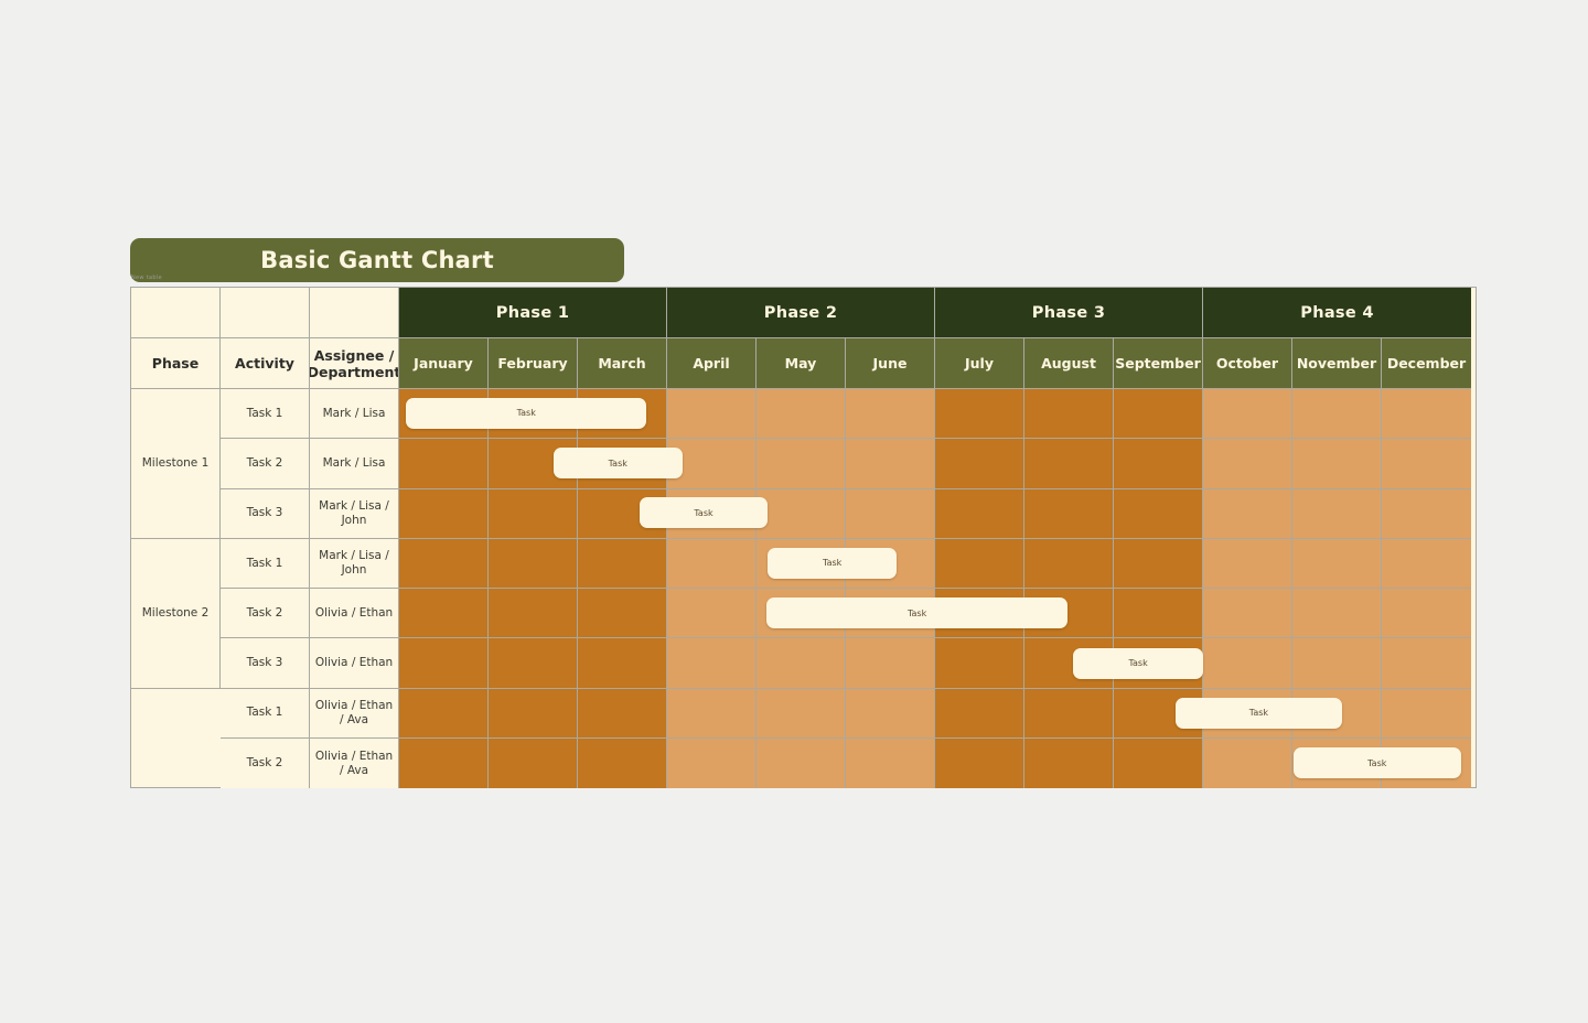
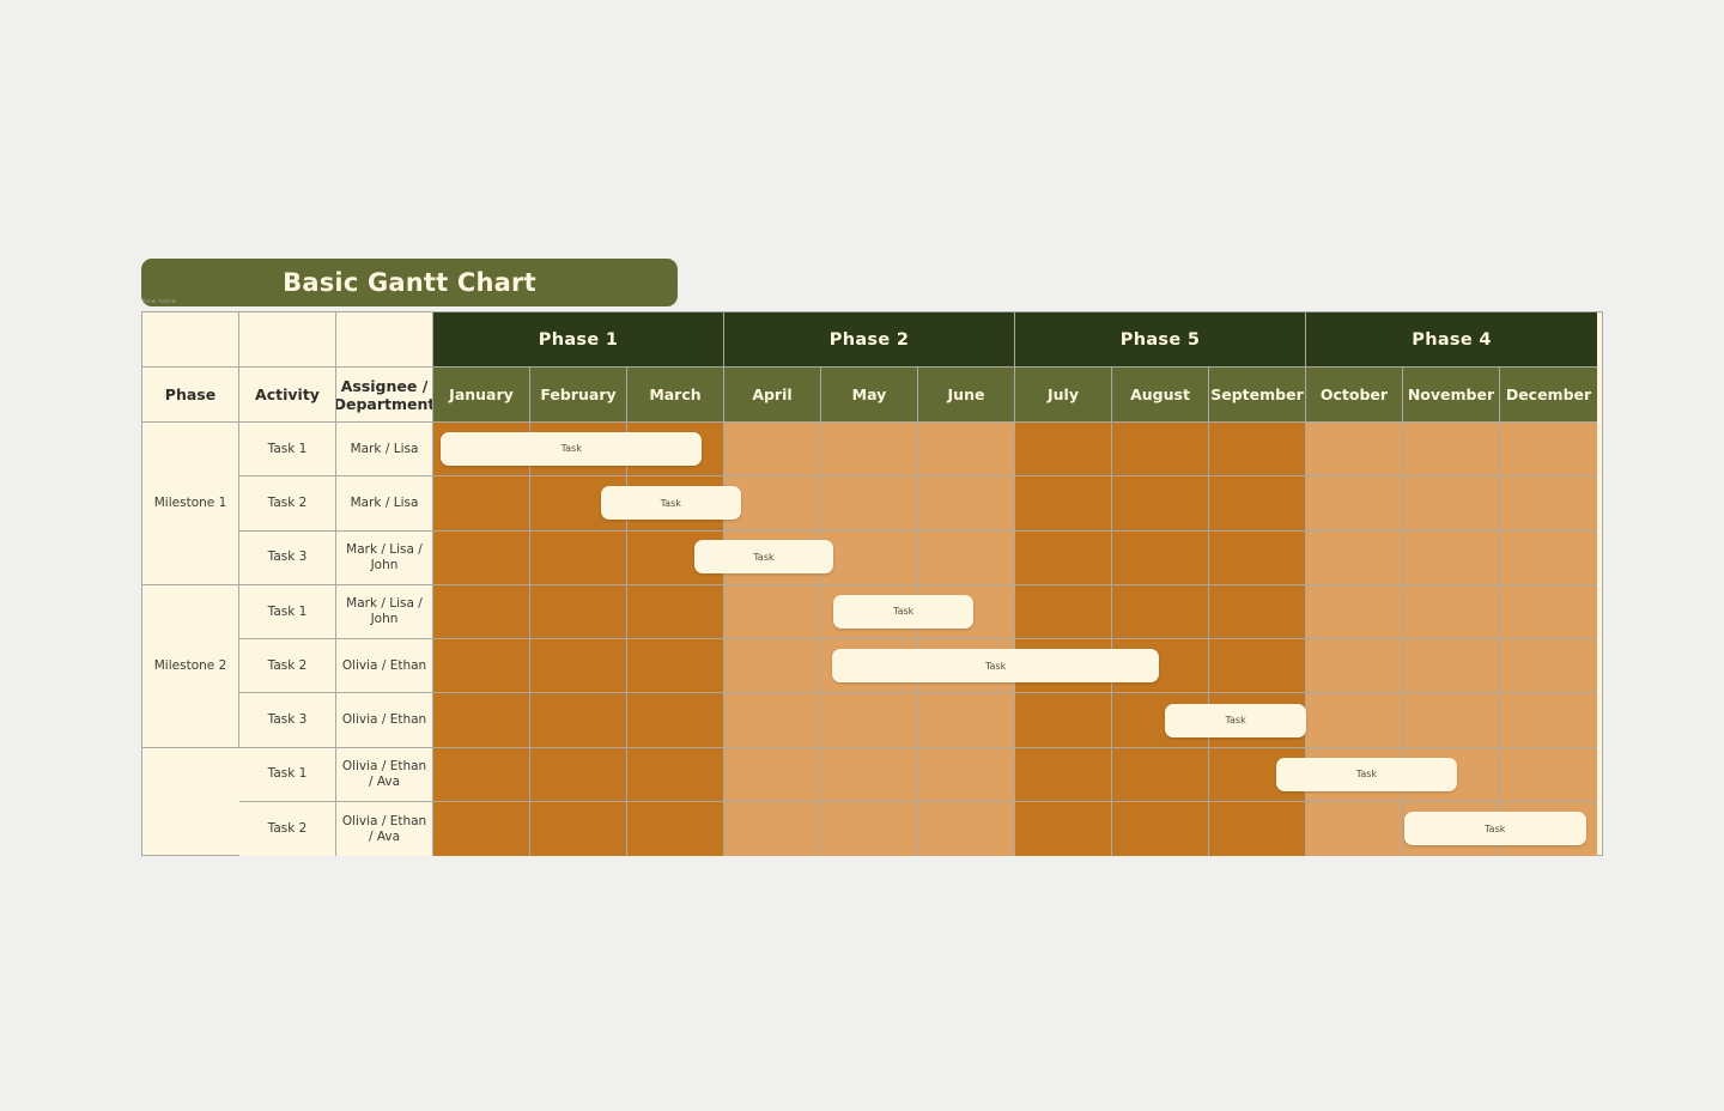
  Basic Gantt Chart
  Phase 1
  Phase 2
- Phase 3
+ Phase 5
  Phase 4
  Phase
  Activity
  Assignee /
  Department
  January
  February
  March
  April
  May
  June
  July
  August
  September
  October
  November
  December
  Milestone 1
  Task 1
  Mark / Lisa
  Task 2
  Mark / Lisa
  Task 3
  Mark / Lisa / John
  Milestone 2
  Task 1
  Mark / Lisa / John
  Task 2
  Olivia / Ethan
  Task 3
  Olivia / Ethan
  Task 1
  Olivia / Ethan / Ava
  Task 2
  Olivia / Ethan / Ava
  Task
  Task
  Task
  Task
  Task
  Task
  Task
  Task
